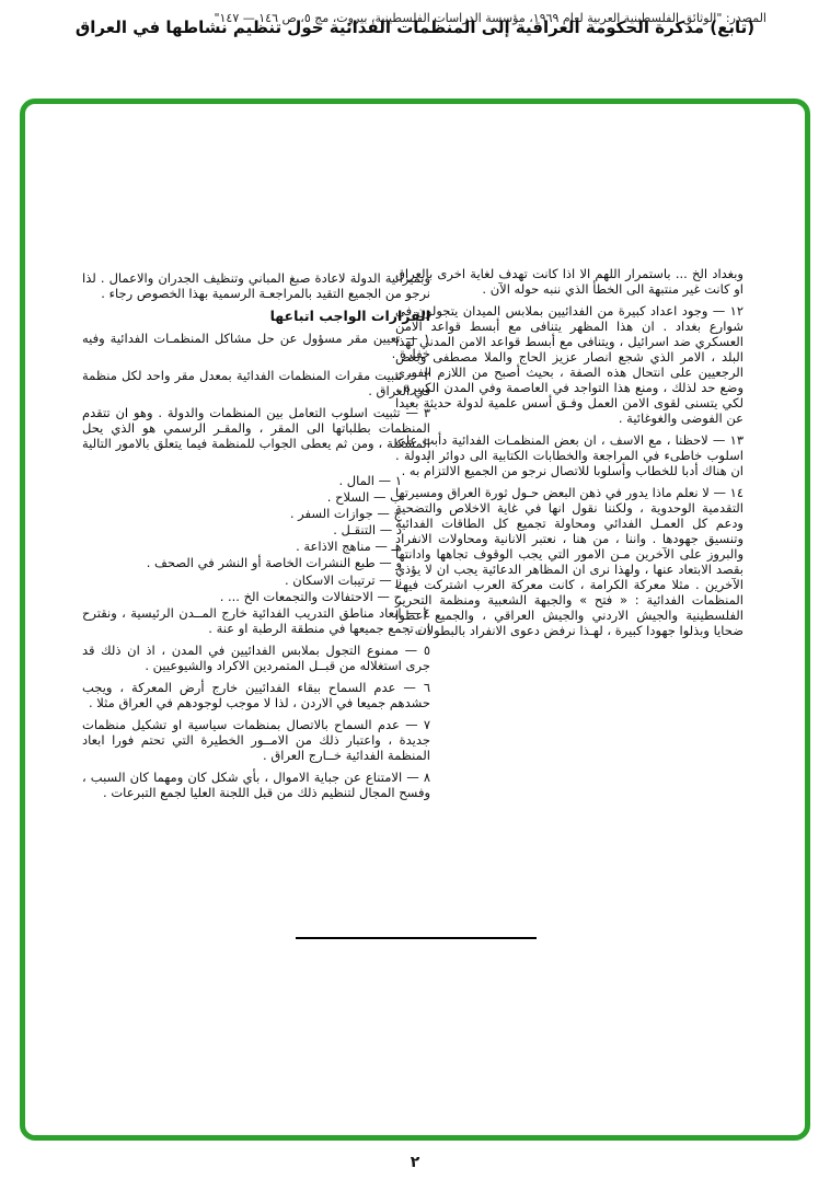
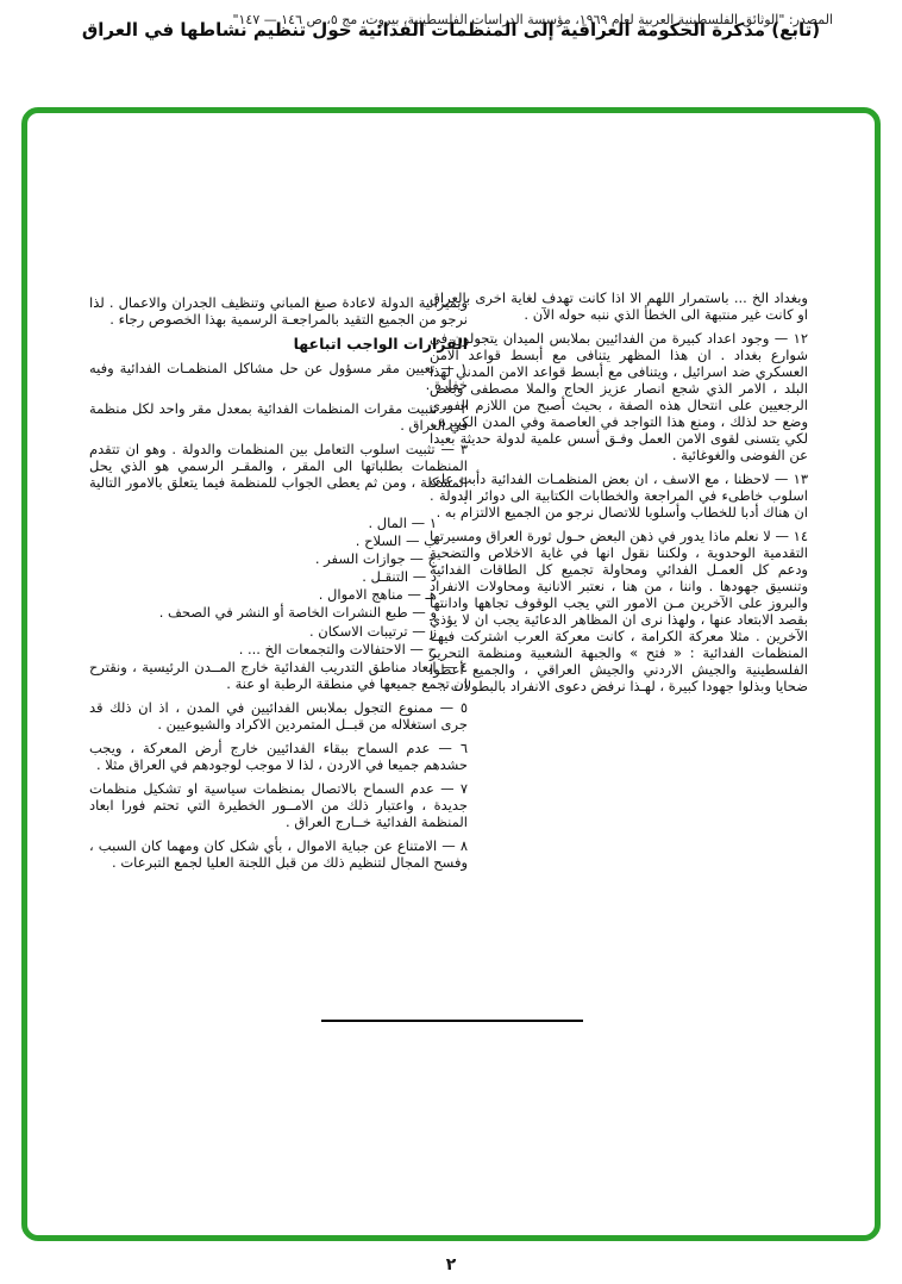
  (تابع) مذكرة الحكومة العراقية إلى المنظمات الفدائية حول تنظيم نشاطها في العراق
  المصدر: "الوثائق الفلسطينية العربية لعام ١٩٦٩، مؤسسة الدراسات الفلسطينية، بيروت، مج ٥، ص ١٤٦ — ١٤٧"
  وبغداد الخ ... باستمرار اللهم الا اذا كانت تهدف لغاية اخرى بالعراق او كانت غير منتبهة الى الخطأ الذي ننبه حوله الآن .
  ١٢ — وجود اعداد كبيرة من الفدائيين بملابس الميدان يتجولون في شوارع بغداد . ان هذا المظهر يتنافى مع أبسط قواعد الامن العسكري ضد اسرائيل ، ويتنافى مع أبسط قواعد الامن المدني لهذا البلد ، الامر الذي شجع انصار عزيز الحاج والملا مصطفى وبعض الرجعيين على انتحال هذه الصفة ، بحيث أصبح من اللازم الفوري وضع حد لذلك ، ومنع هذا التواجد في العاصمة وفي المدن الكبيرة ، لكي يتسنى لقوى الامن العمل وفـق أسس علمية لدولة حديثة بعيدا عن الفوضى والغوغائية .
  ١٣ — لاحظنا ، مع الاسف ، ان بعض المنظمـات الفدائية دأبت على اسلوب خاطىء في المراجعة والخطابات الكتابية الى دوائر الدولة . ان هناك أدبا للخطاب وأسلوبا للاتصال نرجو من الجميع الالتزام به .
  ١٤ — لا نعلم ماذا يدور في ذهن البعض حـول ثورة العراق ومسيرتها التقدمية الوحدوية ، ولكننا نقول انها في غاية الاخلاص والتضحية ودعم كل العمـل الفدائي ومحاولة تجميع كل الطاقات الفدائية وتنسيق جهودها . واننا ، من هنا ، نعتبر الانانية ومحاولات الانفراد والبروز على الآخرين مـن الامور التي يجب الوقوف تجاهها وادانتها بقصد الابتعاد عنها ، ولهذا نرى ان المظاهر الدعائية يجب ان لا يؤذي الآخرين . مثلا معركة الكرامة ، كانت معركة العرب اشتركت فيهـا المنظمات الفدائية : « فتح » والجبهة الشعبية ومنظمة التحرير الفلسطينية والجيش الاردني والجيش العراقي ، والجميع أعطوا ضحايا وبذلوا جهودا كبيرة ، لهـذا نرفض دعوى الانفراد بالبطولات .
  وبميزانية الدولة لاعادة صبغ المباني وتنظيف الجدران والاعمال . لذا نرجو من الجميع التقيد بالمراجعـة الرسمية بهذا الخصوص رجاء .
  القرارات الواجب اتباعها
  ١ — تعيين مقر مسؤول عن حل مشاكل المنظمـات الفدائية وفيه خفارة .
  ٢ — تثبيت مقرات المنظمات الفدائية بمعدل مقر واحد لكل منظمة في العراق .
  ٣ — تثبيت اسلوب التعامل بين المنظمات والدولة . وهو ان تتقدم المنظمات بطلباتها الى المقر ، والمقـر الرسمي هو الذي يحل المشكلة ، ومن ثم يعطى الجواب للمنظمة فيما يتعلق بالامور التالية :
  ١ — المال .
  ب — السلاح .
  ج — جوازات السفر .
  د — التنقـل .
- هـ — مناهج الاذاعة .
+ هـ — مناهج الاموال .
  و — طبع النشرات الخاصة أو النشر في الصحف .
  ز — ترتيبات الاسكان .
  ح — الاحتفالات والتجمعات الخ ... .
  ٤ — ابعاد مناطق التدريب الفدائية خارج المــدن الرئيسية ، ونقترح ان تجمع جميعها في منطقة الرطبة او عنة .
  ٥ — ممنوع التجول بملابس الفدائيين في المدن ، اذ ان ذلك قد جرى استغلاله من قبــل المتمردين الاكراد والشيوعيين .
  ٦ — عدم السماح ببقاء الفدائيين خارج أرض المعركة ، ويجب حشدهم جميعا في الاردن ، لذا لا موجب لوجودهم في العراق مثلا .
  ٧ — عدم السماح بالاتصال بمنظمات سياسية او تشكيل منظمات جديدة ، واعتبار ذلك من الامــور الخطيرة التي تحتم فورا ابعاد المنظمة الفدائية خــارج العراق .
  ٨ — الامتناع عن جباية الاموال ، بأي شكل كان ومهما كان السبب ، وفسح المجال لتنظيم ذلك من قبل اللجنة العليا لجمع التبرعات .
  ٢
